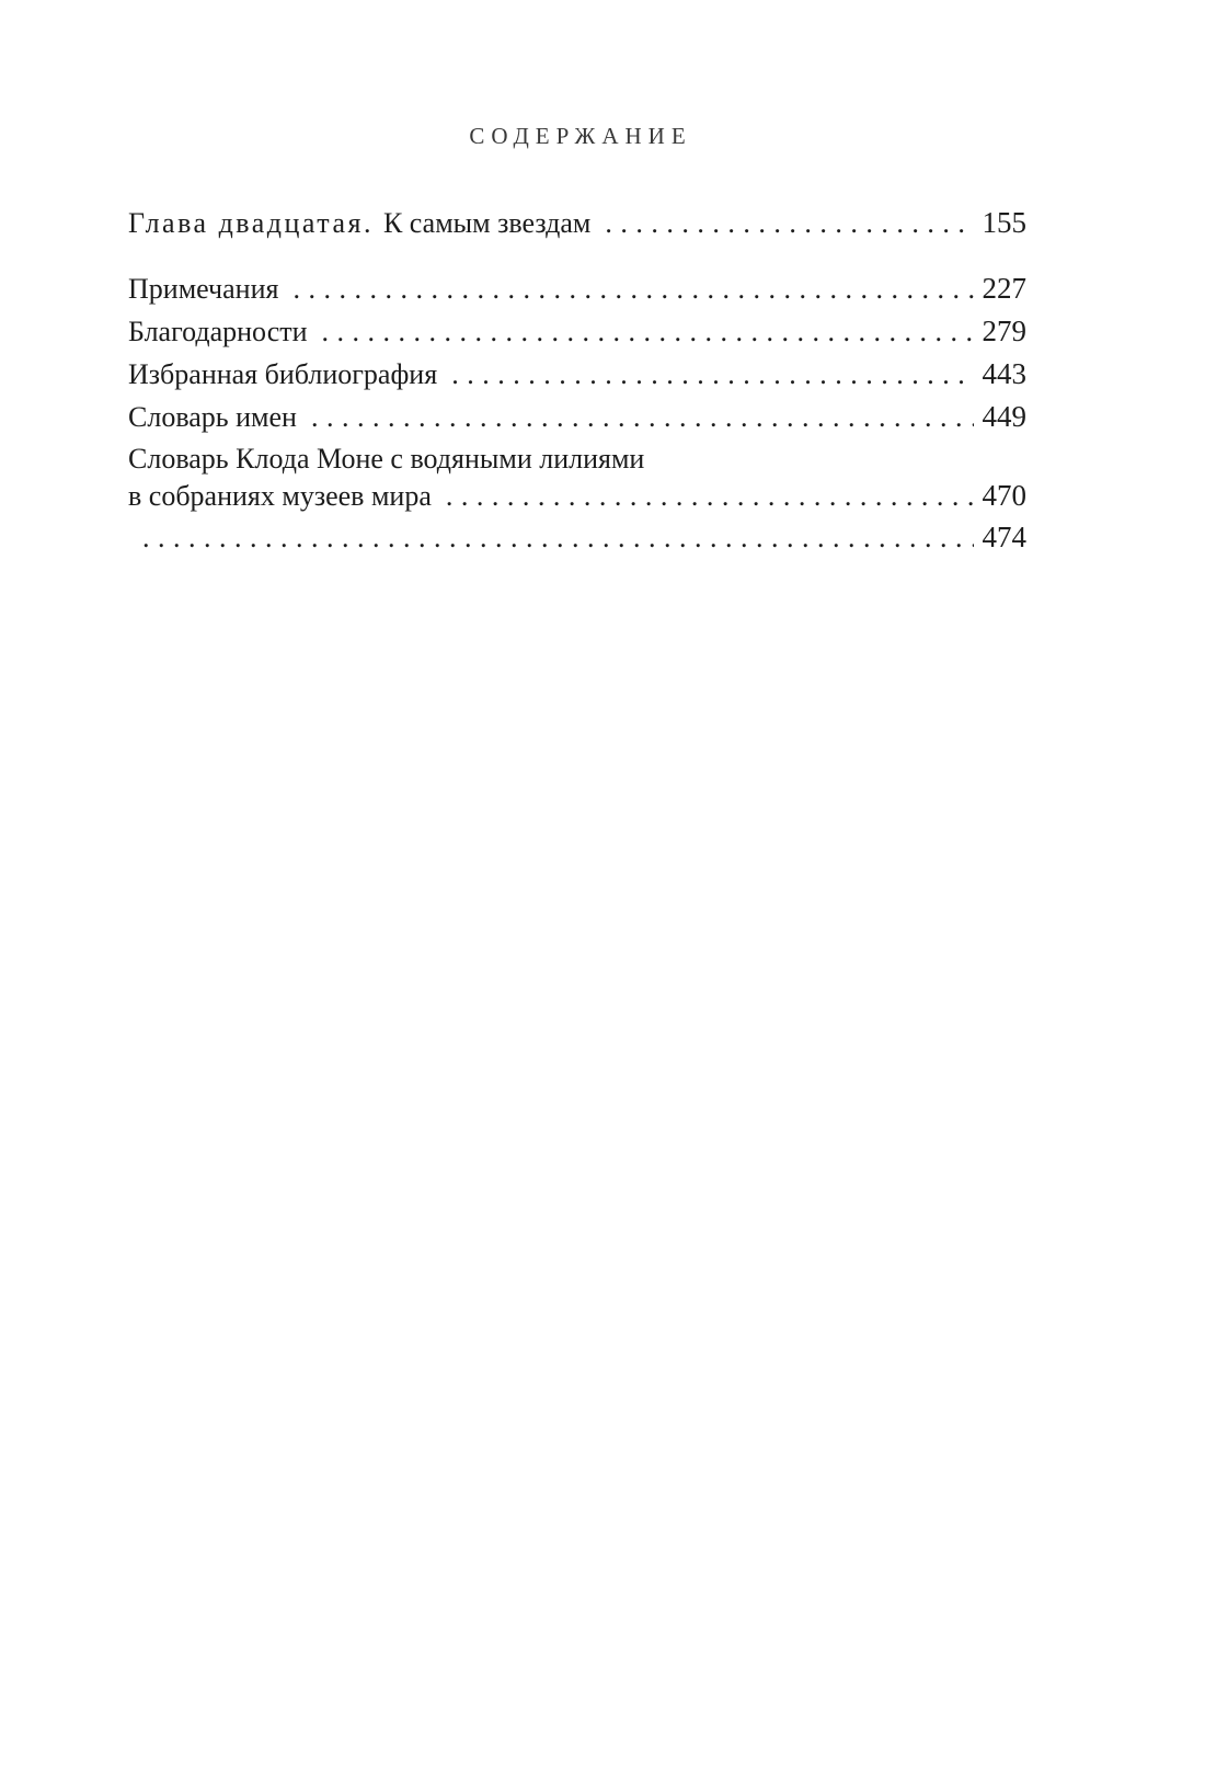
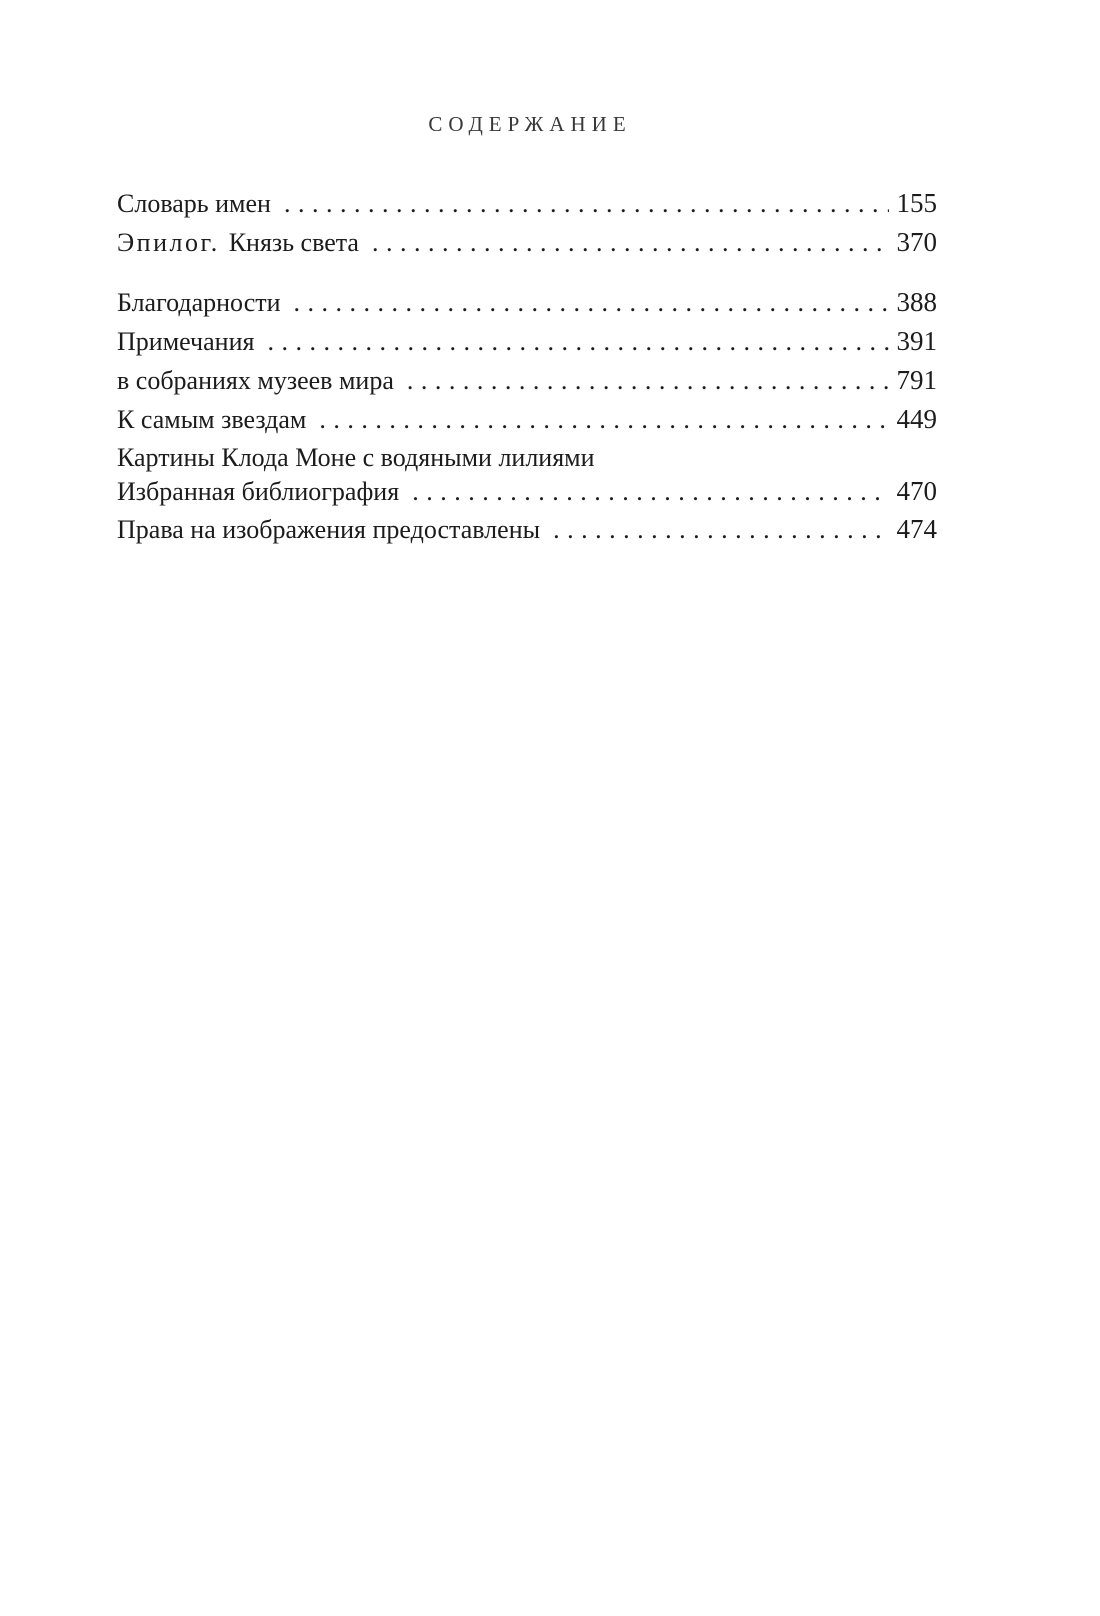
  СОДЕРЖАНИЕ
- Глава двадцатая.
- К самым звездам
+ Словарь имен
  155
+ Эпилог.
+ Князь света
+ 370
- Примечания
+ Благодарности
- 227
+ 388
- Благодарности
+ Примечания
- 279
+ 391
- Избранная библиография
+ в собраниях музеев мира
- 443
+ 791
- Словарь имен
+ К самым звездам
  449
- Словарь Клода Моне с водяными лилиями
+ Картины Клода Моне с водяными лилиями
- в собраниях музеев мира
+ Избранная библиография
  470
+ Права на изображения предоставлены
  474
